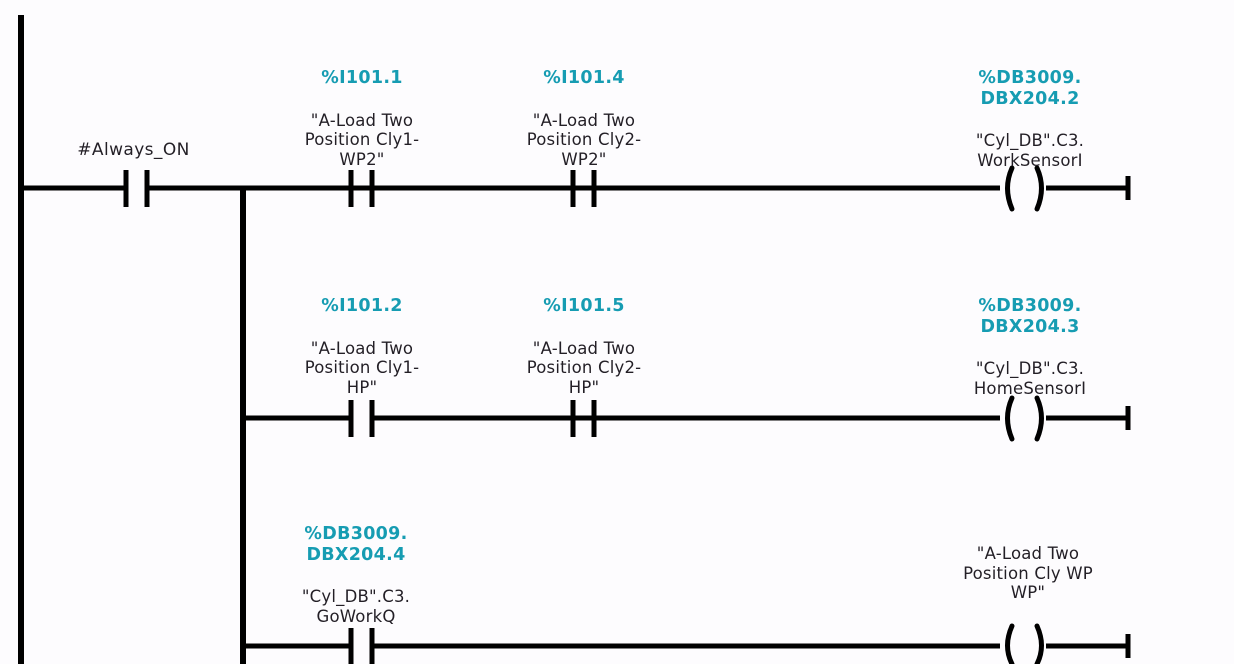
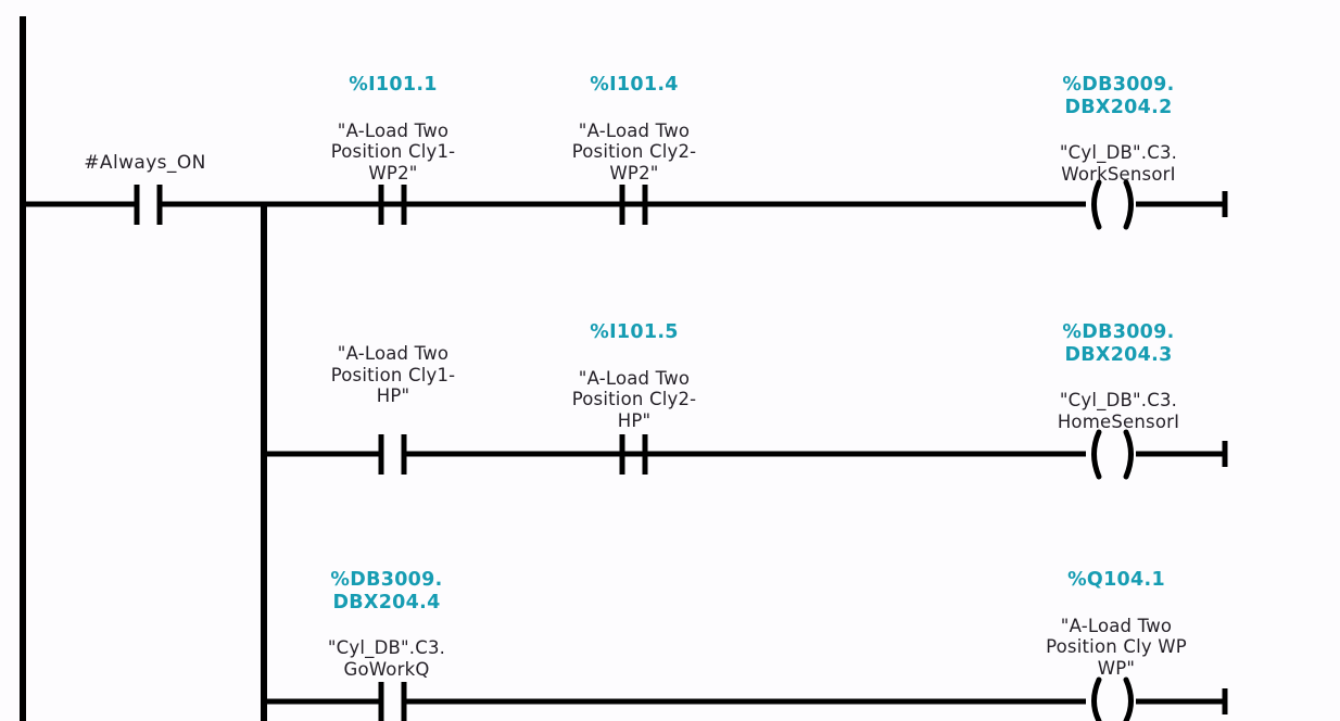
  #Always_ON
  %I101.1
  "A-Load Two
  Position Cly1-
  WP2"
  %I101.4
  "A-Load Two
  Position Cly2-
  WP2"
  %DB3009.
  DBX204.2
  "Cyl_DB".C3.
  WorkSensorI
- %I101.2
  "A-Load Two
  Position Cly1-
  HP"
  %I101.5
  "A-Load Two
  Position Cly2-
  HP"
  %DB3009.
  DBX204.3
  "Cyl_DB".C3.
  HomeSensorI
  %DB3009.
  DBX204.4
  "Cyl_DB".C3.
  GoWorkQ
+ %Q104.1
  "A-Load Two
  Position Cly WP
  WP"
